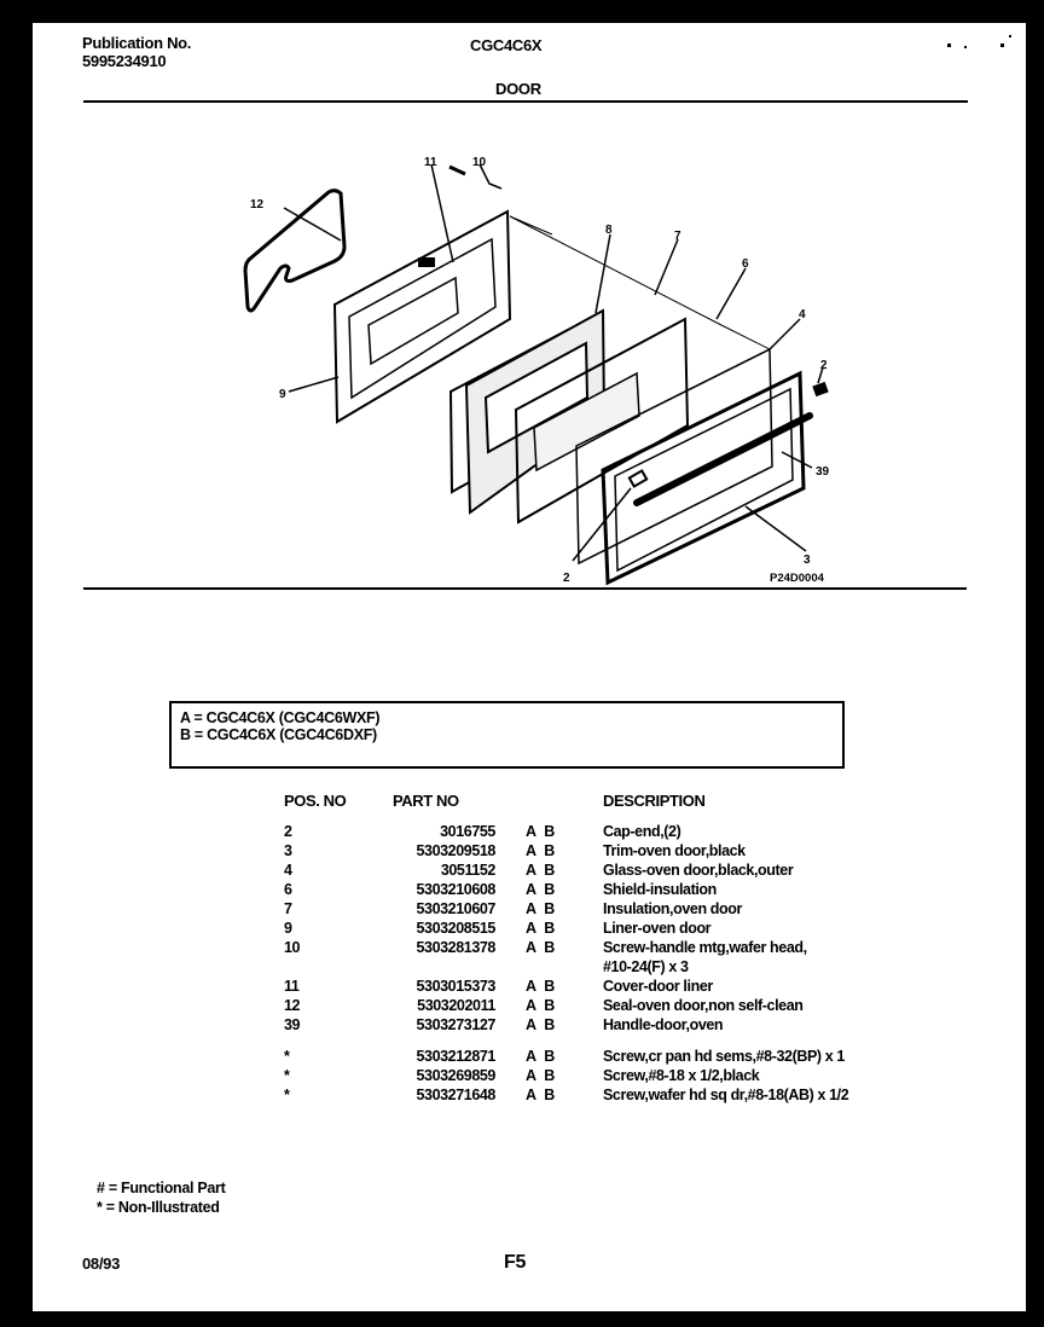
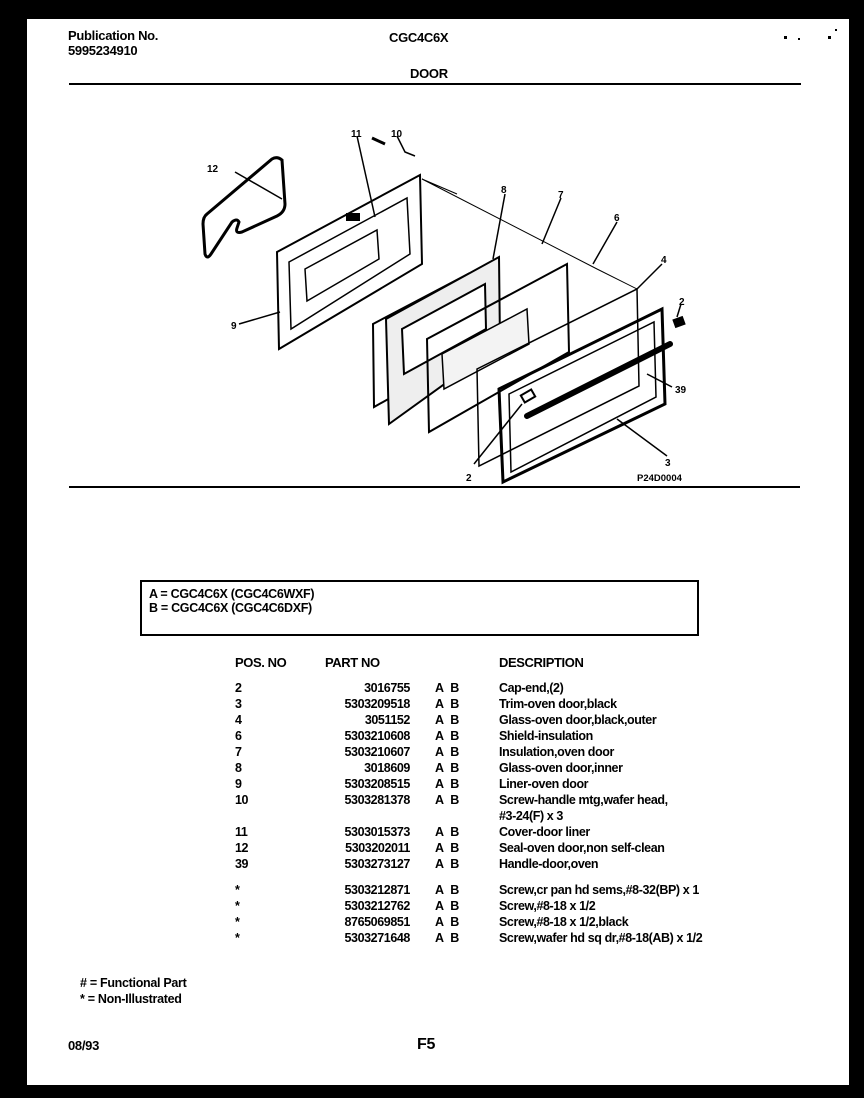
  Publication No.
  5995234910
  CGC4C6X
  DOOR
  12
  11
  10
  8
  7
  6
  4
  2
  39
  3
  2
  9
  P24D0004
  A = CGC4C6X (CGC4C6WXF)
  B = CGC4C6X (CGC4C6DXF)
  POS. NO	PART NO		DESCRIPTION
  2	3016755	A B	Cap-end,(2)
  3	5303209518	A B	Trim-oven door,black
  4	3051152	A B	Glass-oven door,black,outer
  6	5303210608	A B	Shield-insulation
  7	5303210607	A B	Insulation,oven door
+ 8	3018609	A B	Glass-oven door,inner
  9	5303208515	A B	Liner-oven door
  10	5303281378	A B	Screw-handle mtg,wafer head,
- 			#10-24(F) x 3
+ 			#3-24(F) x 3
  11	5303015373	A B	Cover-door liner
  12	5303202011	A B	Seal-oven door,non self-clean
  39	5303273127	A B	Handle-door,oven
  *	5303212871	A B	Screw,cr pan hd sems,#8-32(BP) x 1
+ *	5303212762	A B	Screw,#8-18 x 1/2
- *	5303269859	A B	Screw,#8-18 x 1/2,black
+ *	8765069851	A B	Screw,#8-18 x 1/2,black
  *	5303271648	A B	Screw,wafer hd sq dr,#8-18(AB) x 1/2
  # = Functional Part
  * = Non-Illustrated
  08/93
  F5
